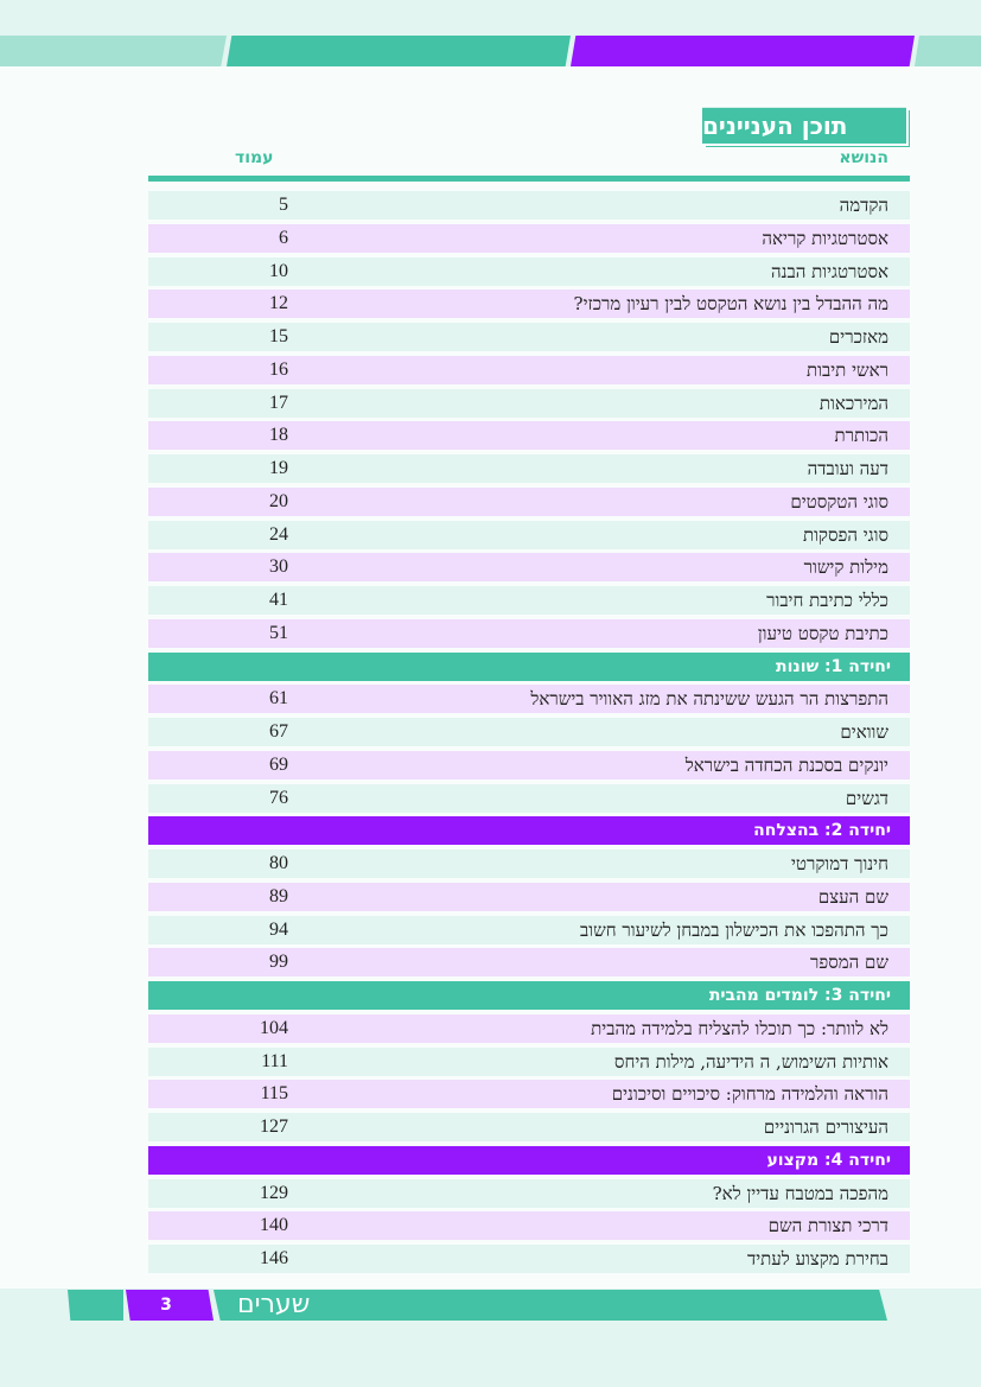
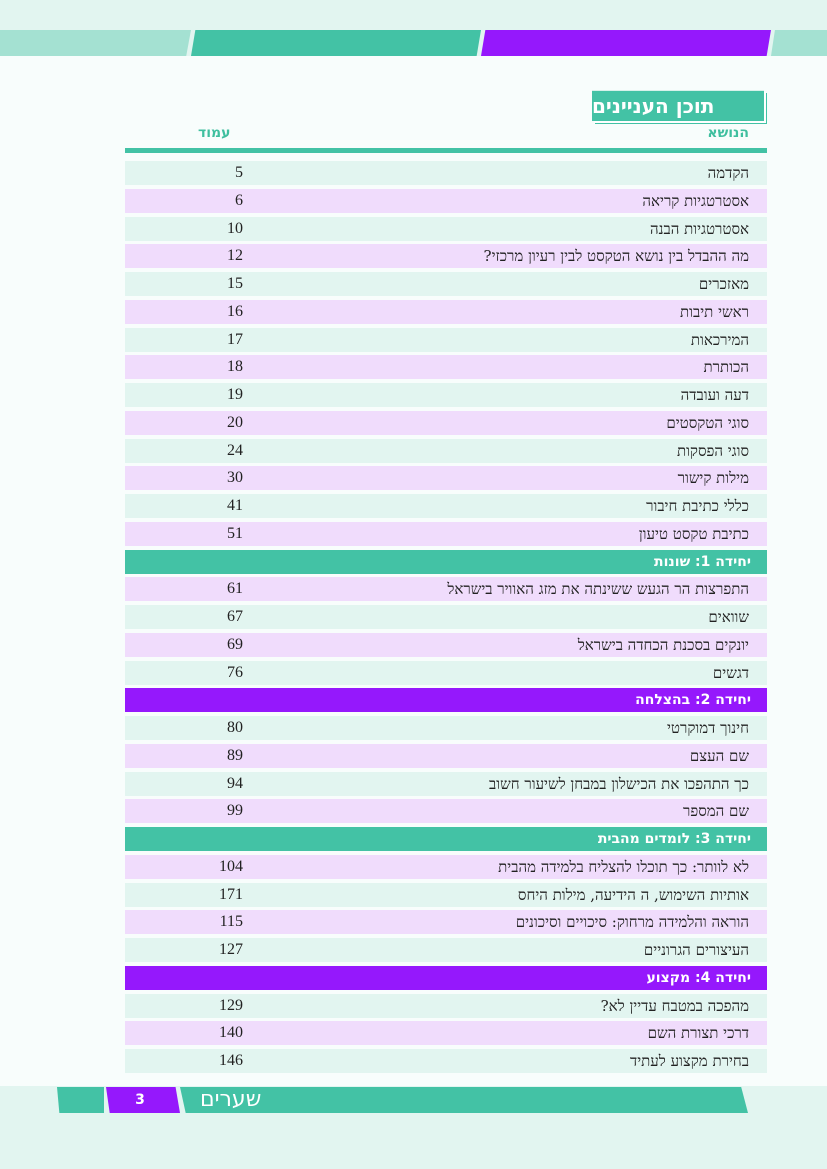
  תוכן העניינים
  הנושא
  עמוד
  הקדמה
  5
  אסטרטגיות קריאה
  6
  אסטרטגיות הבנה
  10
  מה ההבדל בין נושא הטקסט לבין רעיון מרכזי?
  12
  מאזכרים
  15
  ראשי תיבות
  16
  המירכאות
  17
  הכותרת
  18
  דעה ועובדה
  19
  סוגי הטקסטים
  20
  סוגי הפסקות
  24
  מילות קישור
  30
  כללי כתיבת חיבור
  41
  כתיבת טקסט טיעון
  51
  יחידה 1: שונות
  התפרצות הר הגעש ששינתה את מזג האוויר בישראל
  61
  שוואים
  67
  יונקים בסכנת הכחדה בישראל
  69
  דגשים
  76
  יחידה 2: בהצלחה
  חינוך דמוקרטי
  80
  שם העצם
  89
  כך התהפכו את הכישלון במבחן לשיעור חשוב
  94
  שם המספר
  99
  יחידה 3: לומדים מהבית
  לא לוותר: כך תוכלו להצליח בלמידה מהבית
  104
  אותיות השימוש, ה הידיעה, מילות היחס
- 111
+ 171
  הוראה והלמידה מרחוק: סיכויים וסיכונים
  115
  העיצורים הגרוניים
  127
  יחידה 4: מקצוע
  מהפכה במטבח עדיין לא?
  129
  דרכי תצורת השם
  140
  בחירת מקצוע לעתיד
  146
  3
  שערים
